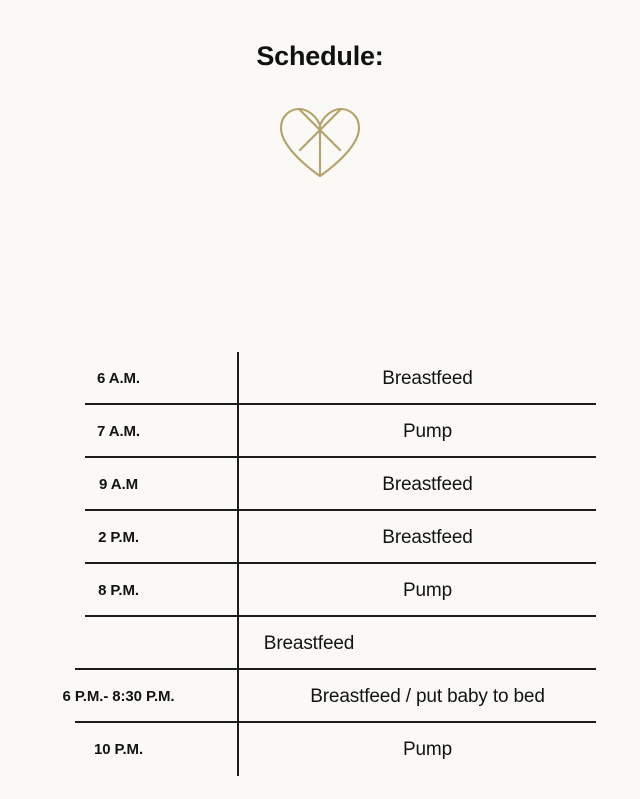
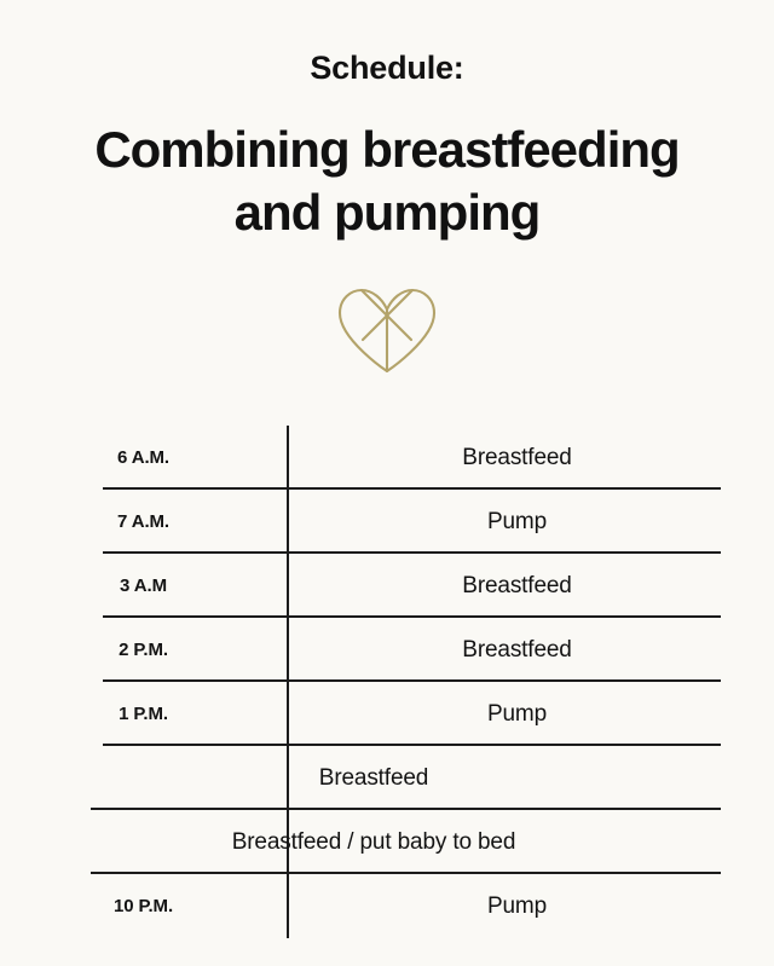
  Schedule:
+ Combining breastfeeding and pumping
  6 A.M.
  Breastfeed
  7 A.M.
  Pump
- 9 A.M
+ 3 A.M
  Breastfeed
  2 P.M.
  Breastfeed
- 8 P.M.
+ 1 P.M.
  Pump
  Breastfeed
- 6 P.M.- 8:30 P.M.
  Breastfeed / put baby to bed
  10 P.M.
  Pump
